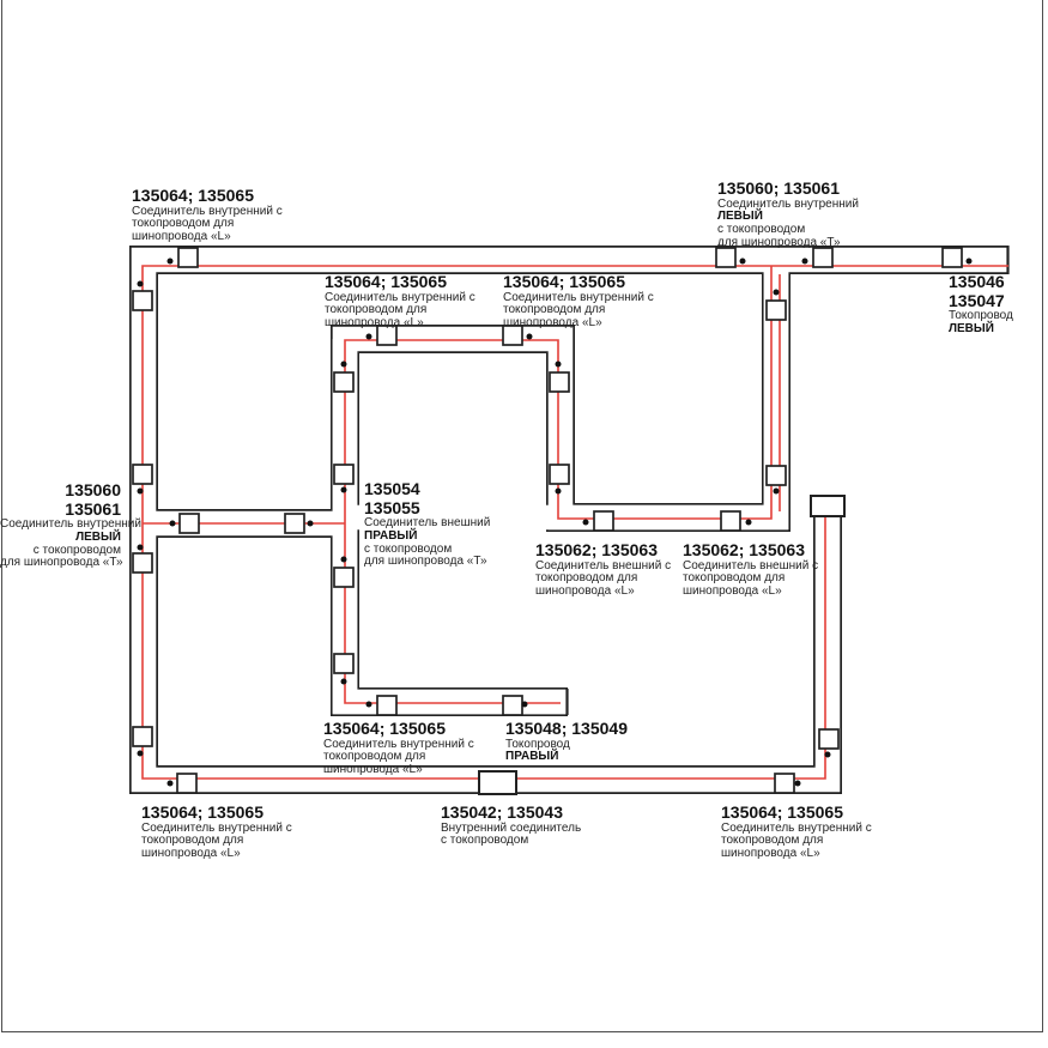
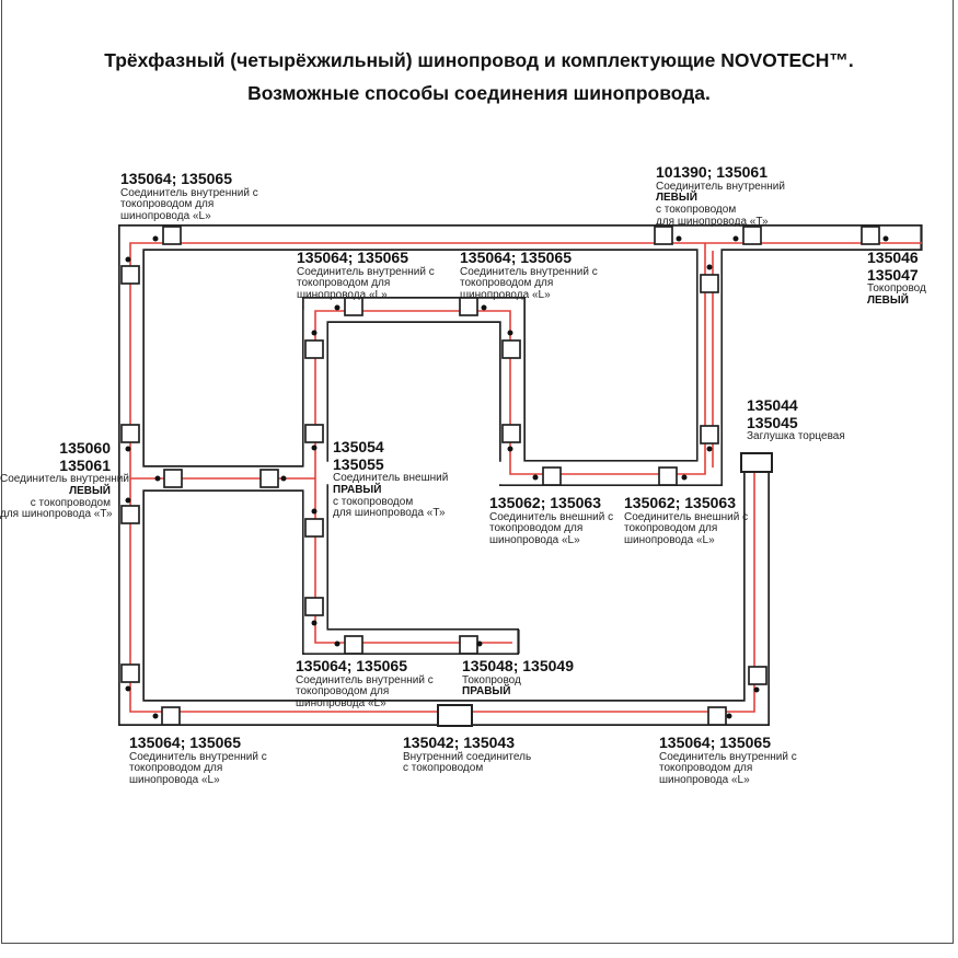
+ Трёхфазный (четырёхжильный) шинопровод и комплектующие NOVOTECH™.
+ Возможные способы соединения шинопровода.
  135064; 135065
  Соединитель внутренний с
  токопроводом для
  шинопровода «L»
  135064; 135065
  Соединитель внутренний с
  токопроводом для
  шинопровода «L»
  135064; 135065
  Соединитель внутренний с
  токопроводом для
  шинопровода «L»
- 135060; 135061
+ 101390; 135061
  Соединитель внутренний
  ЛЕВЫЙ
  с токопроводом
  для шинопровода «Т»
  135046
  135047
  Токопровод
  ЛЕВЫЙ
  135060
  135061
  Соединитель внутренний
  ЛЕВЫЙ
  с токопроводом
  для шинопровода «Т»
  135054
  135055
  Соединитель внешний
  ПРАВЫЙ
  с токопроводом
  для шинопровода «Т»
  135062; 135063
  Соединитель внешний с
  токопроводом для
  шинопровода «L»
  135062; 135063
  Соединитель внешний с
  токопроводом для
  шинопровода «L»
+ 135044
+ 135045
+ Заглушка торцевая
  135064; 135065
  Соединитель внутренний с
  токопроводом для
  шинопровода «L»
  135048; 135049
  Токопровод
  ПРАВЫЙ
  135064; 135065
  Соединитель внутренний с
  токопроводом для
  шинопровода «L»
  135042; 135043
  Внутренний соединитель
  с токопроводом
  135064; 135065
  Соединитель внутренний с
  токопроводом для
  шинопровода «L»
